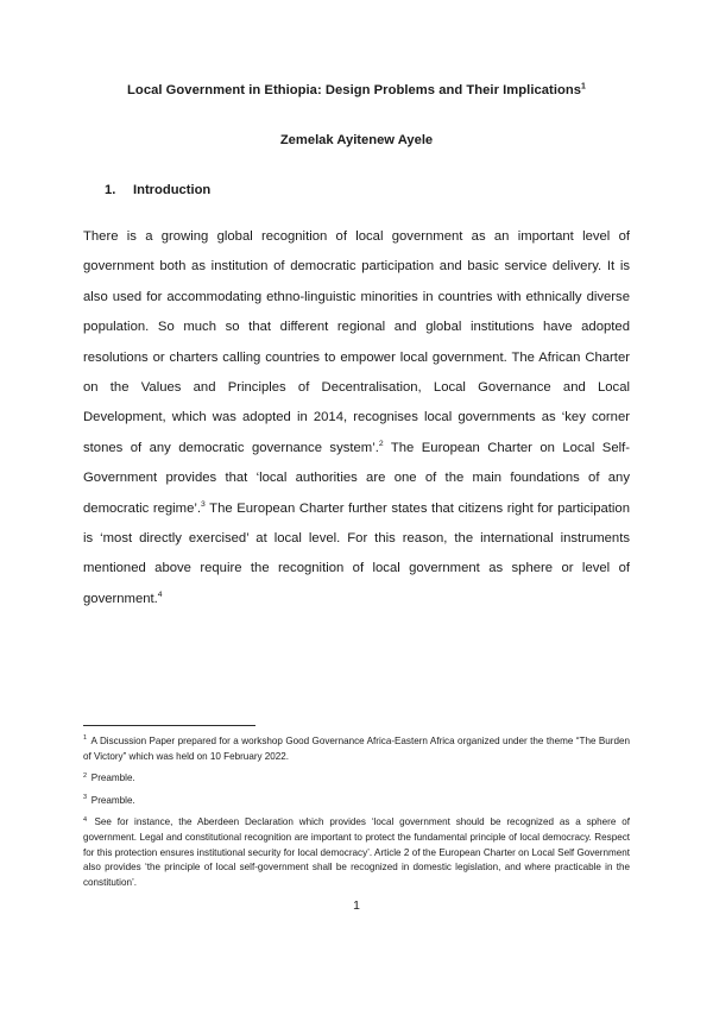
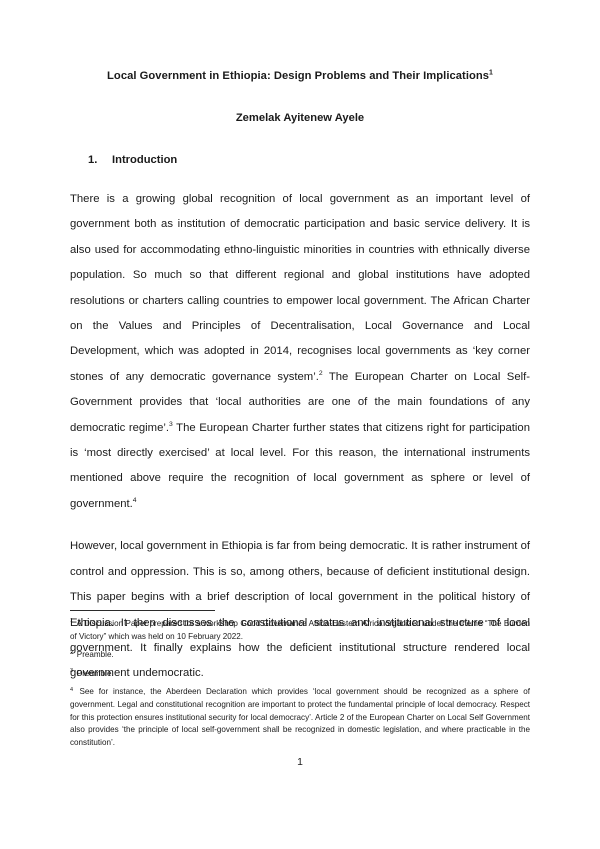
  Local Government in Ethiopia: Design Problems and Their Implications
  Zemelak Ayitenew Ayele
  1.
  Introduction
  There is a growing global recognition of local government as an important level of government both as institution of democratic participation and basic service delivery. It is also used for accommodating ethno-linguistic minorities in countries with ethnically diverse population. So much so that different regional and global institutions have adopted resolutions or charters calling countries to empower local government. The African Charter on the Values and Principles of Decentralisation, Local Governance and Local Development, which was adopted in 2014, recognises local governments as ‘key corner stones of any democratic governance system’. The European Charter on Local Self-Government provides that ‘local authorities are one of the main foundations of any democratic regime’. The European Charter further states that citizens right for participation is ‘most directly exercised’ at local level. For this reason, the international instruments mentioned above require the recognition of local government as sphere or level of government.
+ However, local government in Ethiopia is far from being democratic. It is rather instrument of control and oppression. This is so, among others, because of deficient institutional design. This paper begins with a brief description of local government in the political history of Ethiopia. It then discusses the constitutional status and institutional structure of local government. It finally explains how the deficient institutional structure rendered local government undemocratic.
  A Discussion Paper prepared for a workshop Good Governance Africa-Eastern Africa organized under the theme “The Burden of Victory” which was held on 10 February 2022.
  Preamble.
  Preamble.
  See for instance, the Aberdeen Declaration which provides ‘local government should be recognized as a sphere of government. Legal and constitutional recognition are important to protect the fundamental principle of local democracy. Respect for this protection ensures institutional security for local democracy’. Article 2 of the European Charter on Local Self Government also provides ‘the principle of local self-government shall be recognized in domestic legislation, and where practicable in the constitution’.
  1
